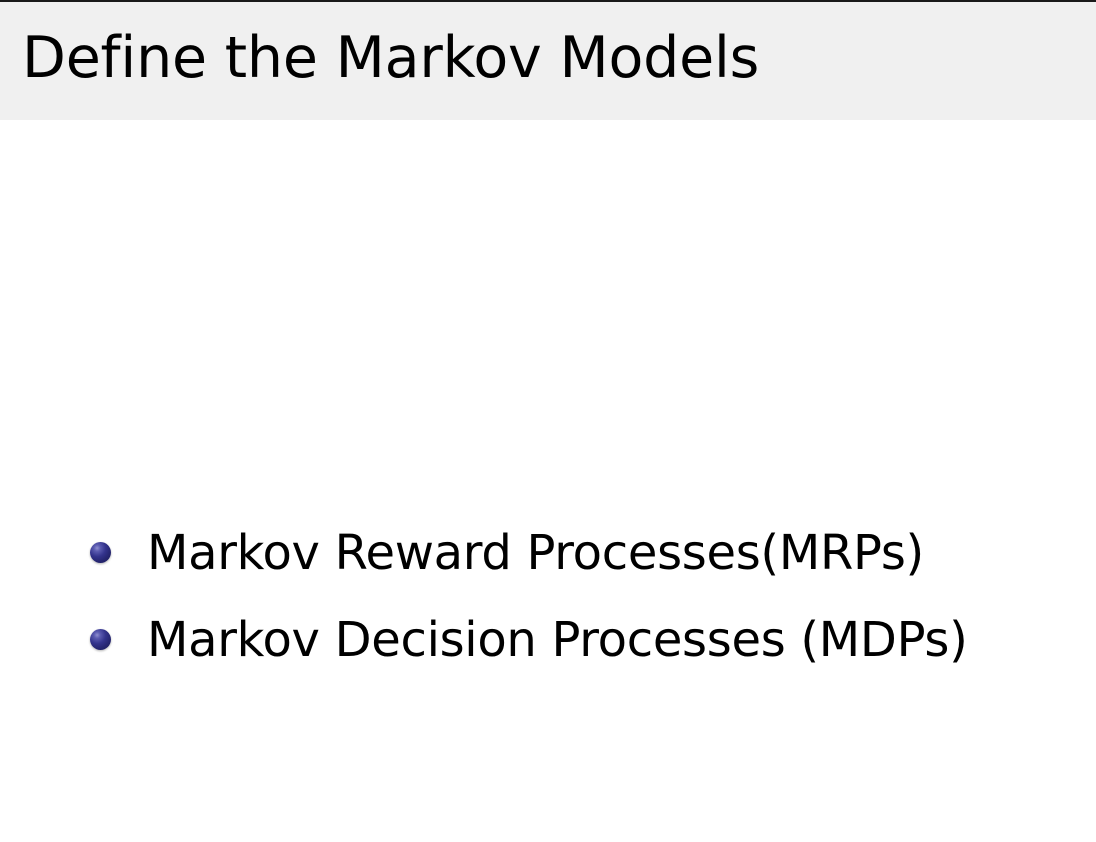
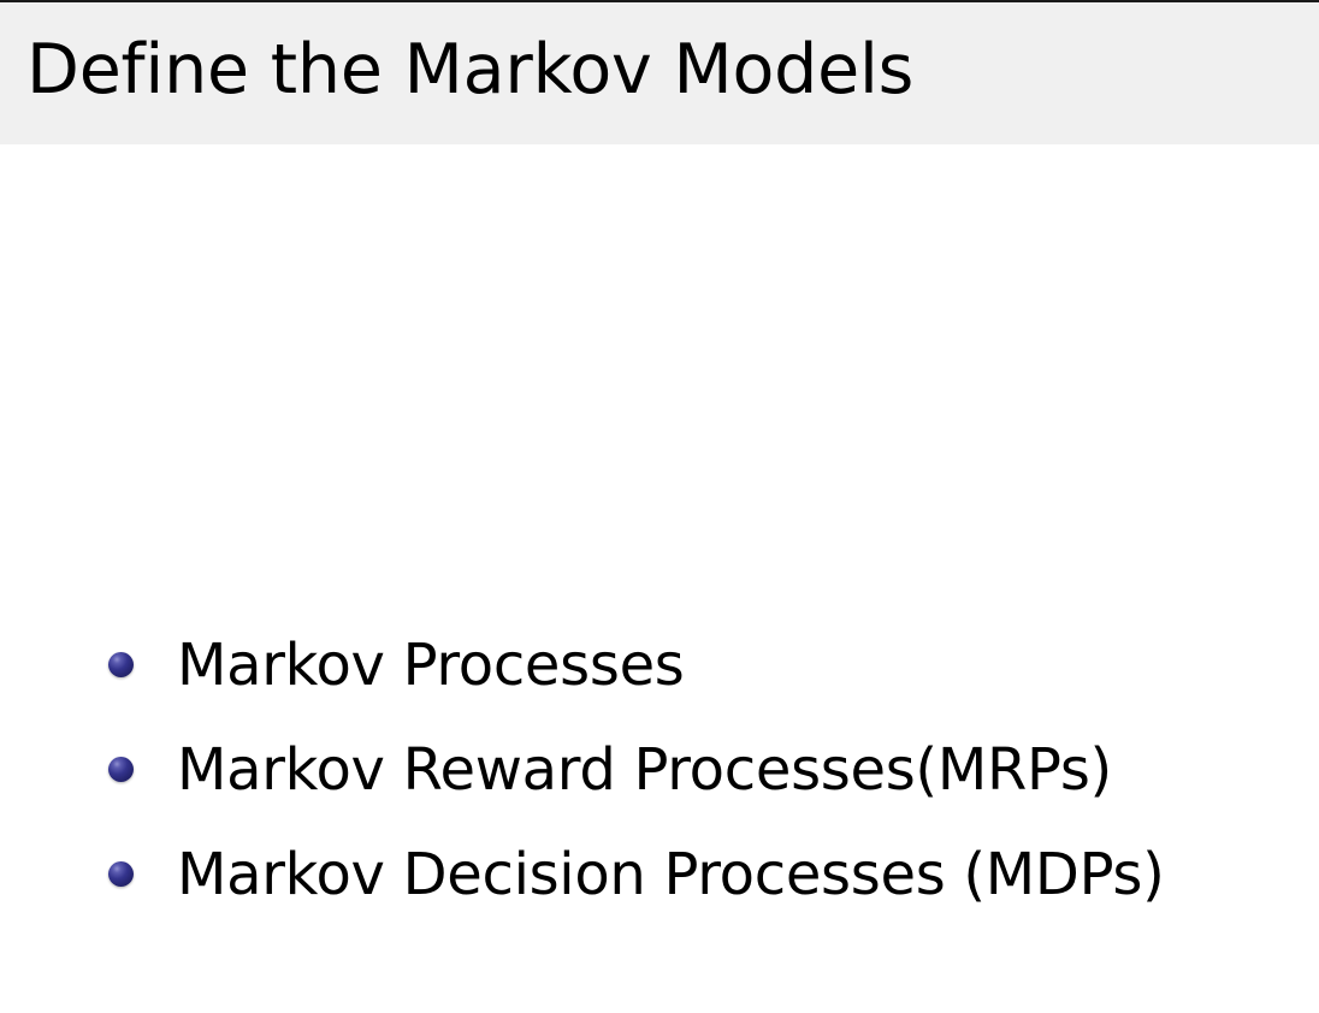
  Define the Markov Models
+ Markov Processes
  Markov Reward Processes(MRPs)
  Markov Decision Processes (MDPs)
